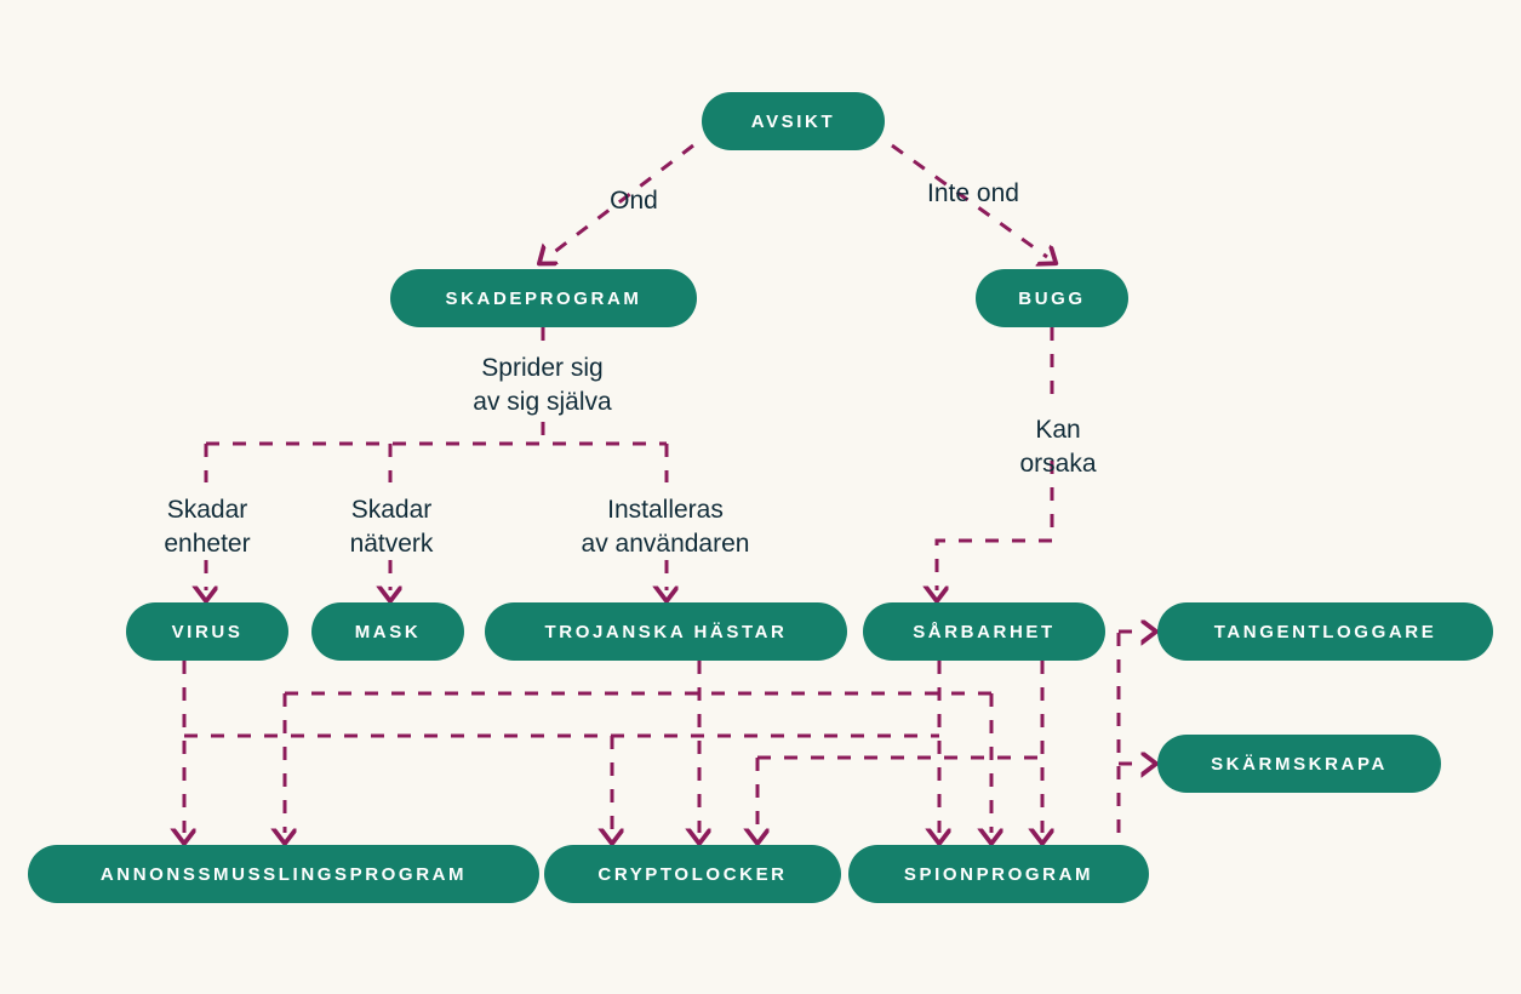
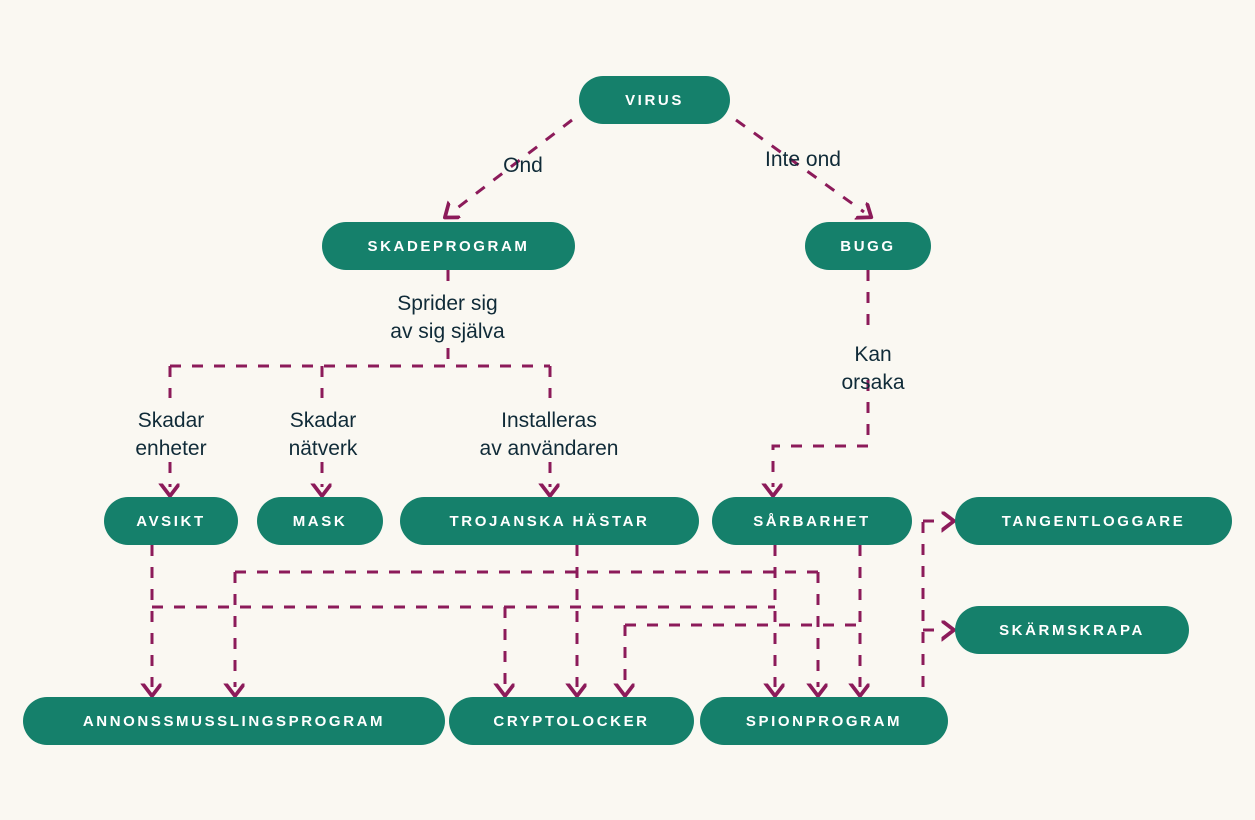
- AVSIKT
+ VIRUS
  SKADEPROGRAM
  BUGG
- VIRUS
+ AVSIKT
  MASK
  TROJANSKA HÄSTAR
  SÅRBARHET
  TANGENTLOGGARE
  SKÄRMSKRAPA
  ANNONSSMUSSLINGSPROGRAM
  CRYPTOLOCKER
  SPIONPROGRAM
  Ond
  Inte ond
  Sprider sig
  av sig själva
  Kan
  orsaka
  Skadar
  enheter
  Skadar
  nätverk
  Installeras
  av användaren
